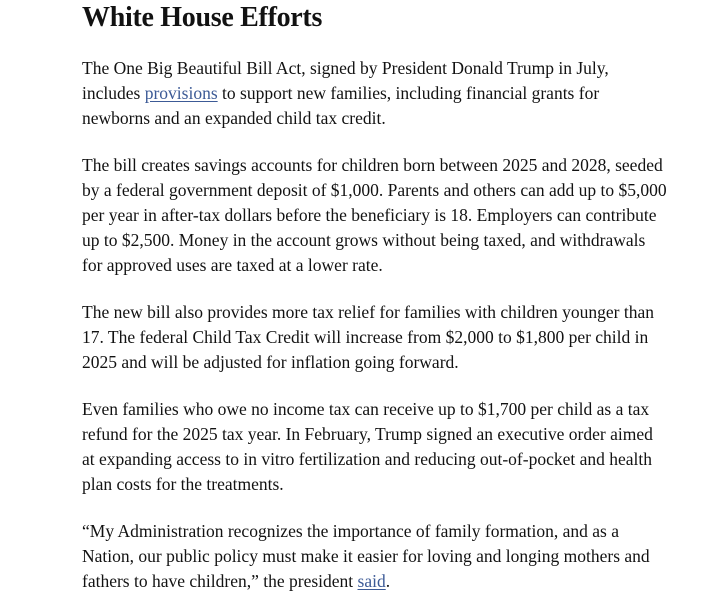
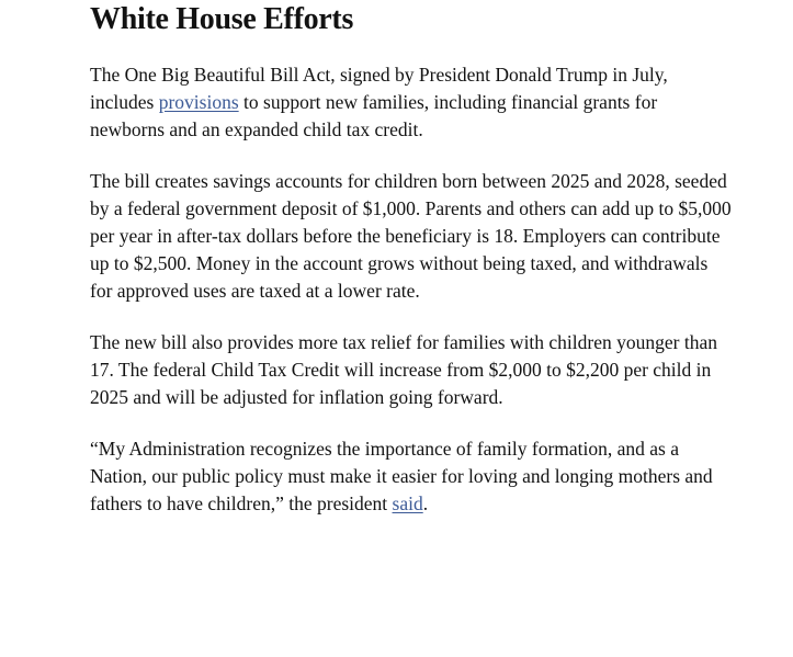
  White House Efforts
  The One Big Beautiful Bill Act, signed by President Donald Trump in July, includes provisions to support new families, including financial grants for newborns and an expanded child tax credit.
  The bill creates savings accounts for children born between 2025 and 2028, seeded by a federal government deposit of $1,000. Parents and others can add up to $5,000 per year in after-tax dollars before the beneficiary is 18. Employers can contribute up to $2,500. Money in the account grows without being taxed, and withdrawals for approved uses are taxed at a lower rate.
- The new bill also provides more tax relief for families with children younger than 17. The federal Child Tax Credit will increase from $2,000 to $1,800 per child in 2025 and will be adjusted for inflation going forward.
+ The new bill also provides more tax relief for families with children younger than 17. The federal Child Tax Credit will increase from $2,000 to $2,200 per child in 2025 and will be adjusted for inflation going forward.
- Even families who owe no income tax can receive up to $1,700 per child as a tax refund for the 2025 tax year. In February, Trump signed an executive order aimed at expanding access to in vitro fertilization and reducing out-of-pocket and health plan costs for the treatments.
  “My Administration recognizes the importance of family formation, and as a Nation, our public policy must make it easier for loving and longing mothers and fathers to have children,” the president said.
